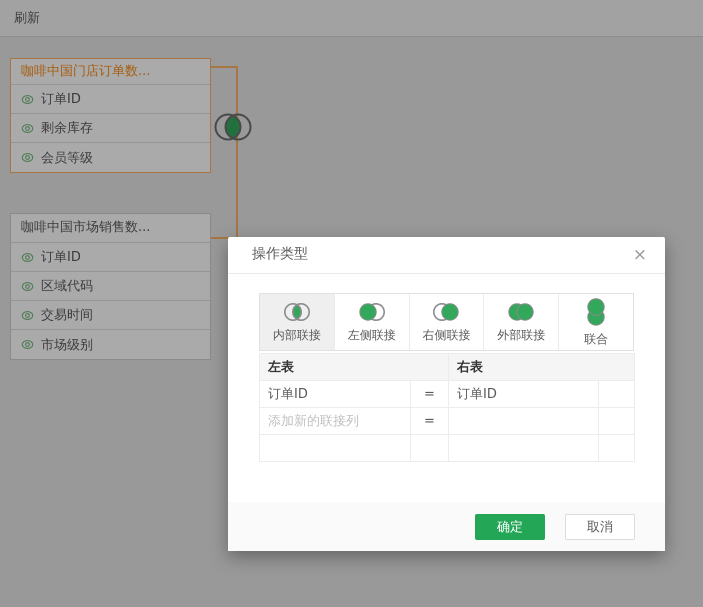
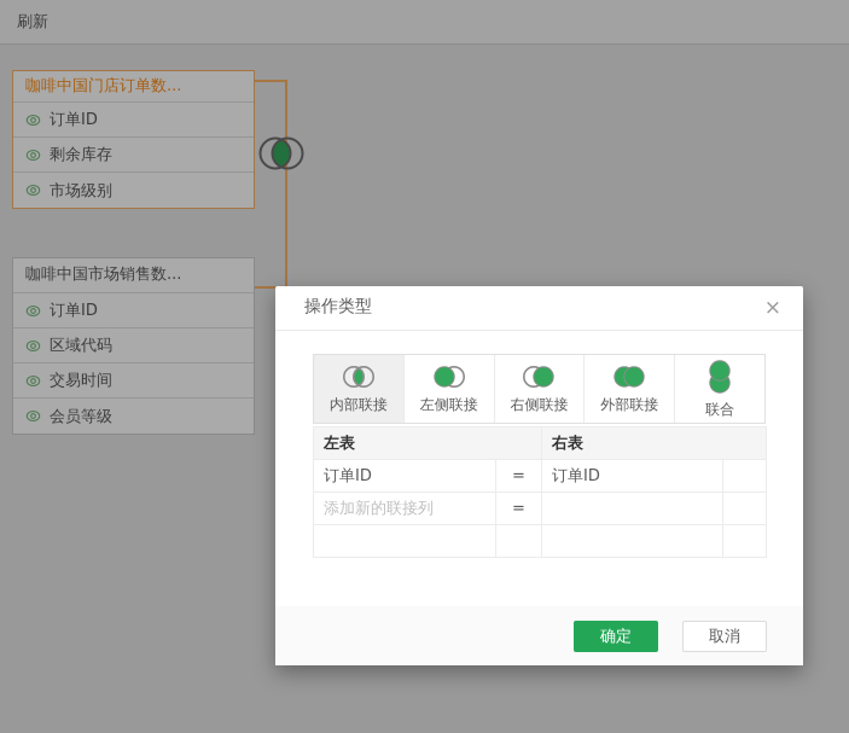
  刷新
  咖啡中国门店订单数...
  订单ID
  剩余库存
- 会员等级
+ 市场级别
  咖啡中国市场销售数...
  订单ID
  区域代码
  交易时间
- 市场级别
+ 会员等级
  操作类型
  ×
  内部联接
  左侧联接
  右侧联接
  外部联接
  联合
  左表	右表
  订单ID	=	订单ID
  添加新的联接列	=
  确定
  取消
